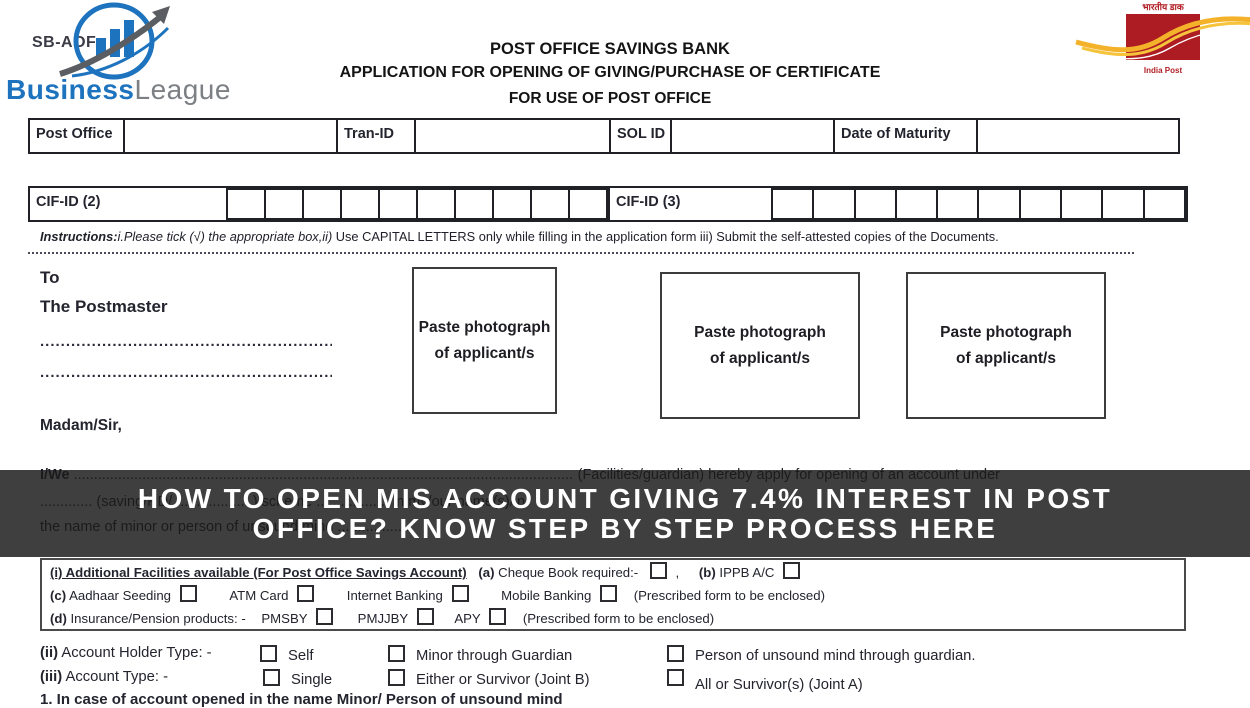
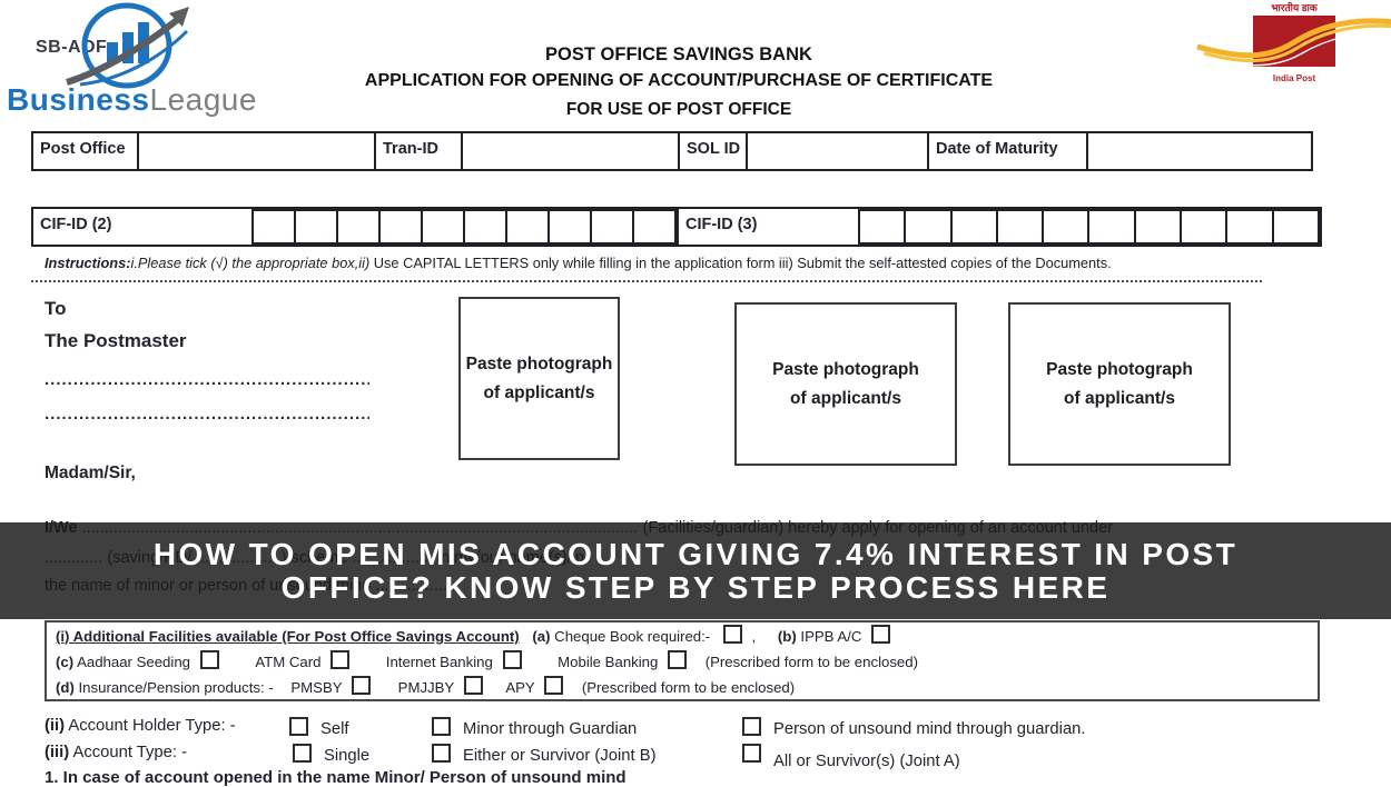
  SB-AOF
  BusinessLeague
  भारतीय डाक
  India Post
  POST OFFICE SAVINGS BANK
- APPLICATION FOR OPENING OF GIVING/PURCHASE OF CERTIFICATE
+ APPLICATION FOR OPENING OF ACCOUNT/PURCHASE OF CERTIFICATE
  FOR USE OF POST OFFICE
  Post Office
  Tran-ID
  SOL ID
  Date of Maturity
  CIF-ID (2)
  CIF-ID (3)
  Instructions:i.Please tick (√) the appropriate box,ii) Use CAPITAL LETTERS only while filling in the application form iii) Submit the self-attested copies of the Documents.
  To
  The Postmaster
  Paste photograph
  of applicant/s
  Paste photograph
  of applicant/s
  Paste photograph
  of applicant/s
  Madam/Sir,
  I/We ............................................................................................................................ (Facilities/guardian) hereby apply for opening of an account under
  ............. (saving/RD/ .................. ) scheme .................. in my/our name(s)/in
  the name of minor or person of unsound mind ...................
  HOW TO OPEN MIS ACCOUNT GIVING 7.4% INTEREST IN POST
  OFFICE? KNOW STEP BY STEP PROCESS HERE
  (i) Additional Facilities available (For Post Office Savings Account) (a) Cheque Book required:- , (b) IPPB A/C
  (c) Aadhaar Seeding ATM Card Internet Banking Mobile Banking (Prescribed form to be enclosed)
  (d) Insurance/Pension products: - PMSBY PMJJBY APY (Prescribed form to be enclosed)
  (ii) Account Holder Type: -
  Self
  Minor through Guardian
  Person of unsound mind through guardian.
  (iii) Account Type: -
  Single
  Either or Survivor (Joint B)
  All or Survivor(s) (Joint A)
  1. In case of account opened in the name Minor/ Person of unsound mind
